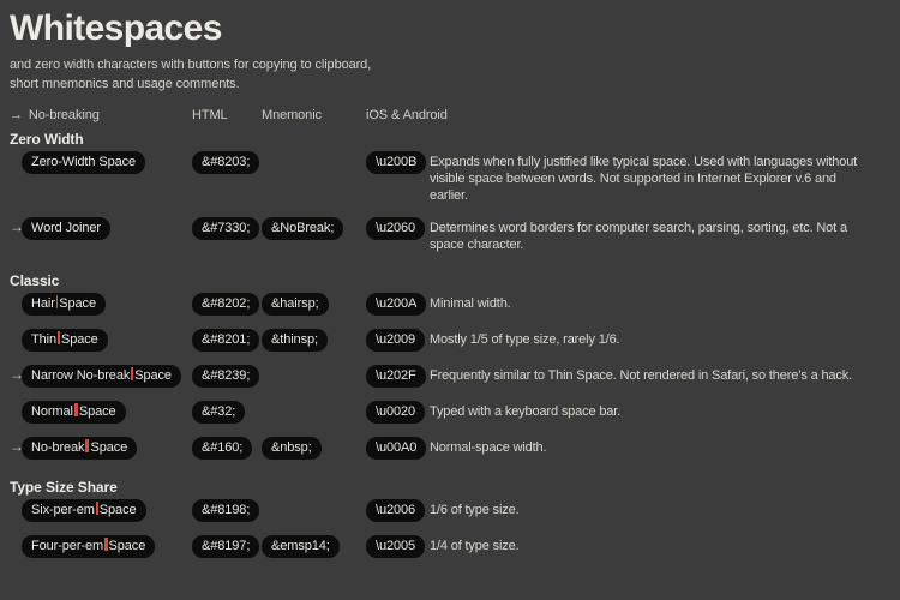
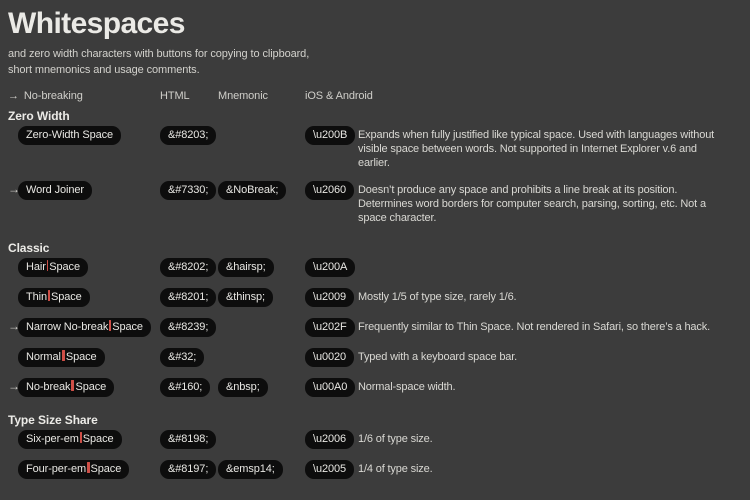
  Whitespaces
  and zero width characters with buttons for copying to clipboard,
  short mnemonics and usage comments.
  → No-breaking
  HTML
  Mnemonic
  iOS & Android
  Zero Width
  Zero-Width Space
  &#8203;
  \u200B
  Expands when fully justified like typical space. Used with languages without
  visible space between words. Not supported in Internet Explorer v.6 and
  earlier.
  →
  Word Joiner
  &#7330;
  &NoBreak;
  \u2060
+ Doesn’t produce any space and prohibits a line break at its position.
  Determines word borders for computer search, parsing, sorting, etc. Not a
  space character.
  Classic
  Hair Space
  &#8202;
  &hairsp;
  \u200A
- Minimal width.
  Thin Space
  &#8201;
  &thinsp;
  \u2009
  Mostly 1/5 of type size, rarely 1/6.
  →
  Narrow No-break Space
  &#8239;
  \u202F
  Frequently similar to Thin Space. Not rendered in Safari, so there’s a hack.
  Normal Space
  &#32;
  \u0020
  Typed with a keyboard space bar.
  →
  No-break Space
  &#160;
  &nbsp;
  \u00A0
  Normal-space width.
  Type Size Share
  Six-per-em Space
  &#8198;
  \u2006
  1/6 of type size.
  Four-per-em Space
  &#8197;
  &emsp14;
  \u2005
  1/4 of type size.
